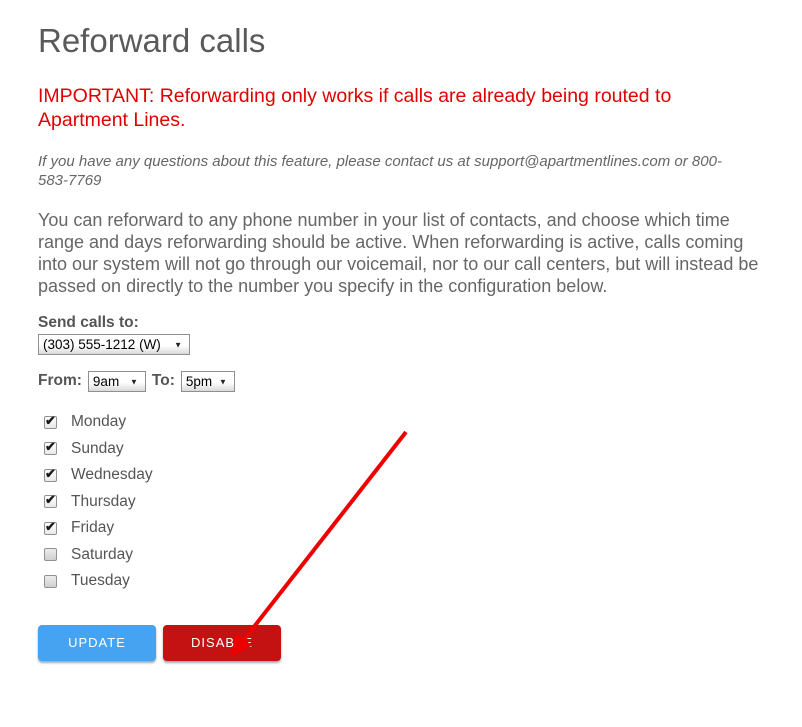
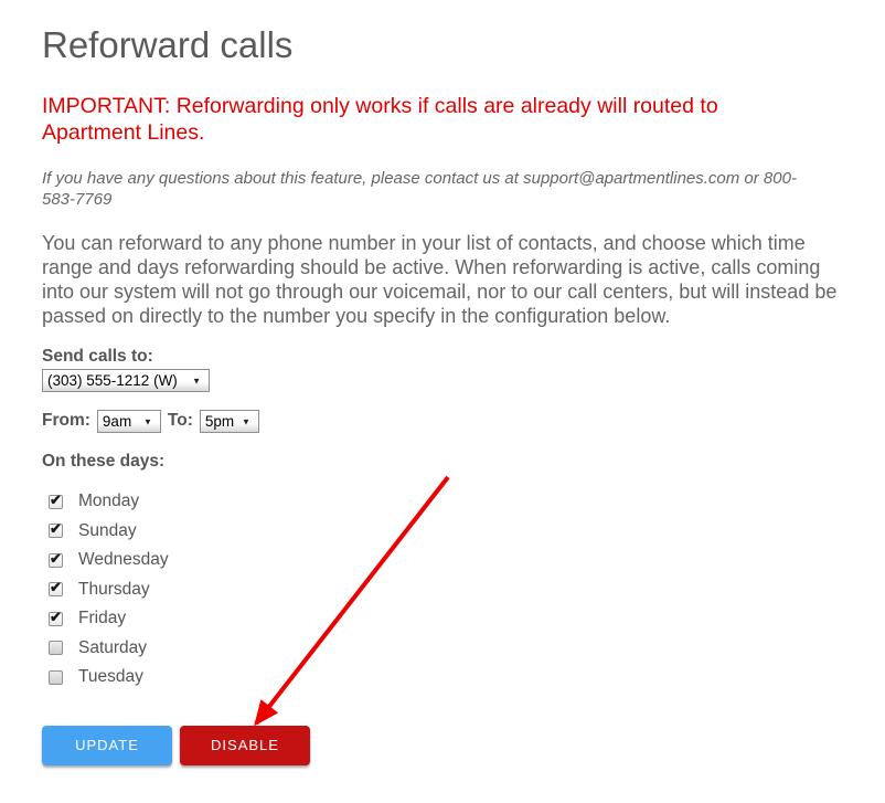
  Reforward calls
- IMPORTANT: Reforwarding only works if calls are already being routed to Apartment Lines.
+ IMPORTANT: Reforwarding only works if calls are already will routed to Apartment Lines.
  If you have any questions about this feature, please contact us at support@apartmentlines.com or 800-583-7769
  You can reforward to any phone number in your list of contacts, and choose which time range and days reforwarding should be active. When reforwarding is active, calls coming into our system will not go through our voicemail, nor to our call centers, but will instead be passed on directly to the number you specify in the configuration below.
  Send calls to:
  (303) 555-1212 (W)
  From:
  9am
  To:
  5pm
+ On these days:
  Monday
  Sunday
  Wednesday
  Thursday
  Friday
  Saturday
  Tuesday
  UPDATE
  DISABLE
